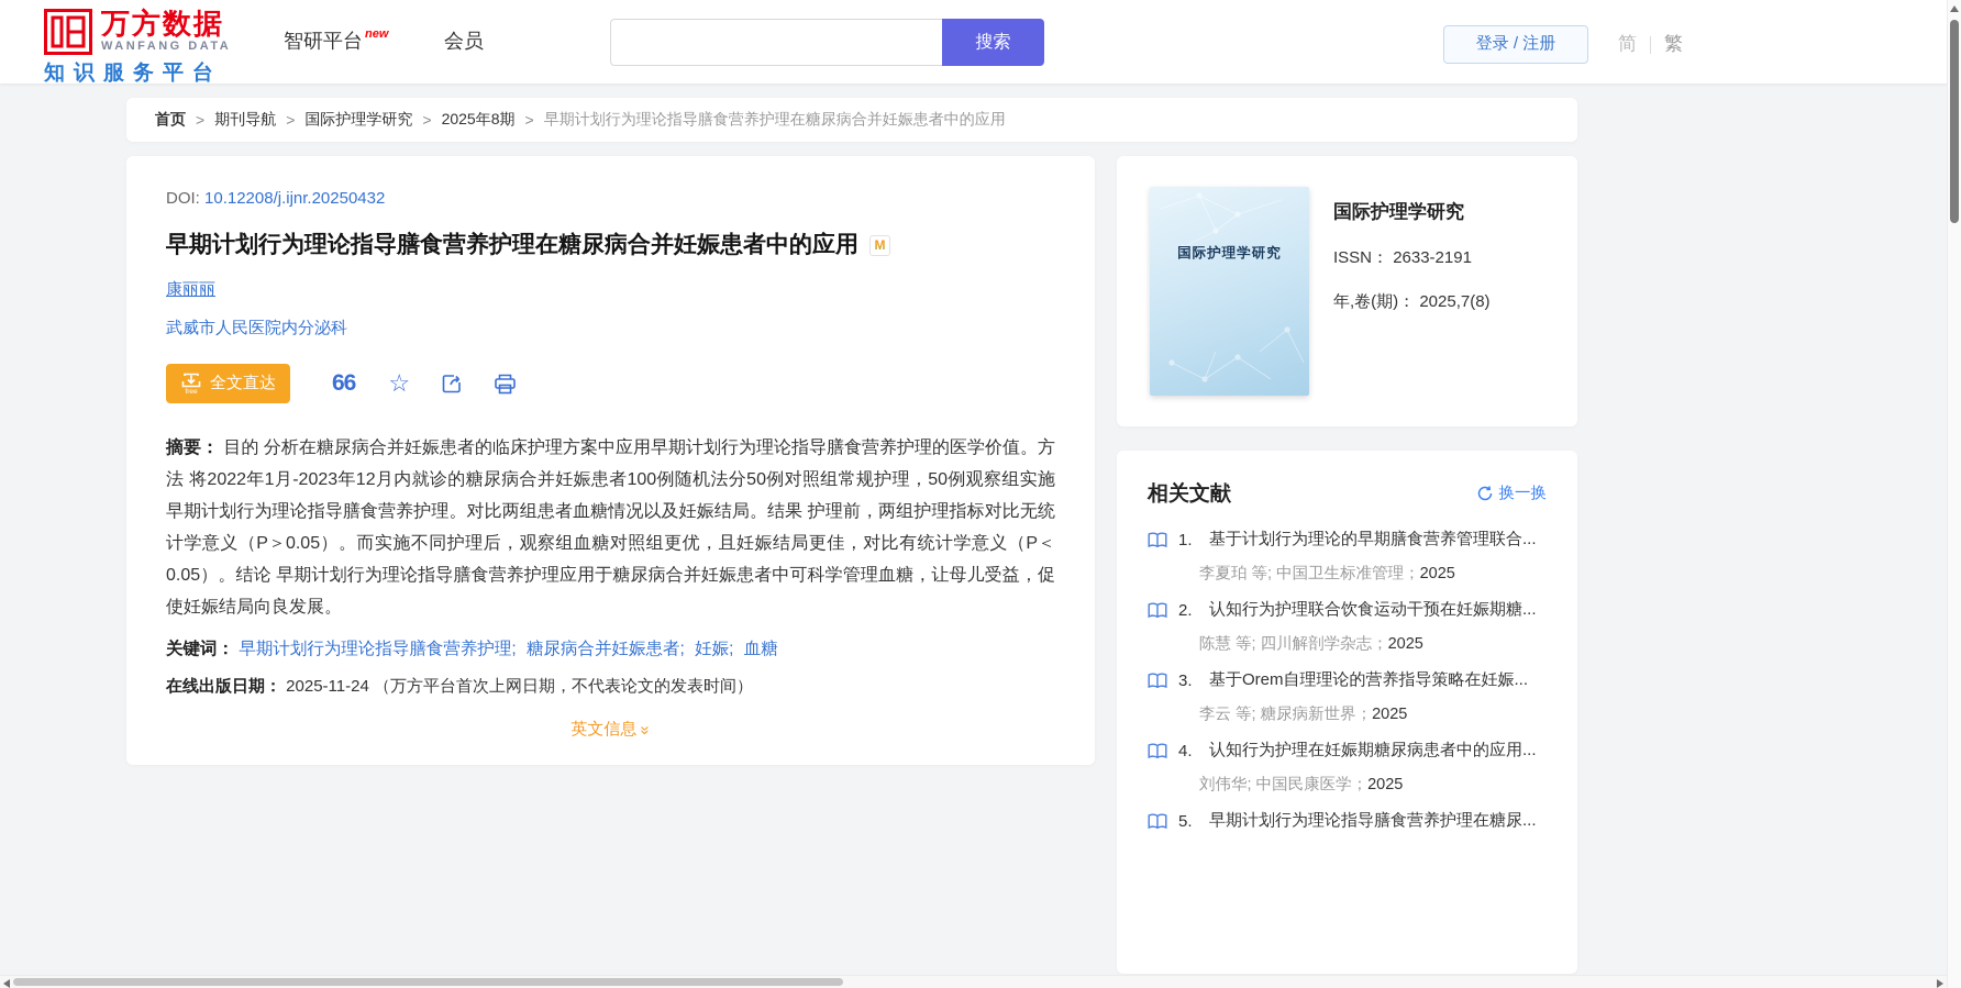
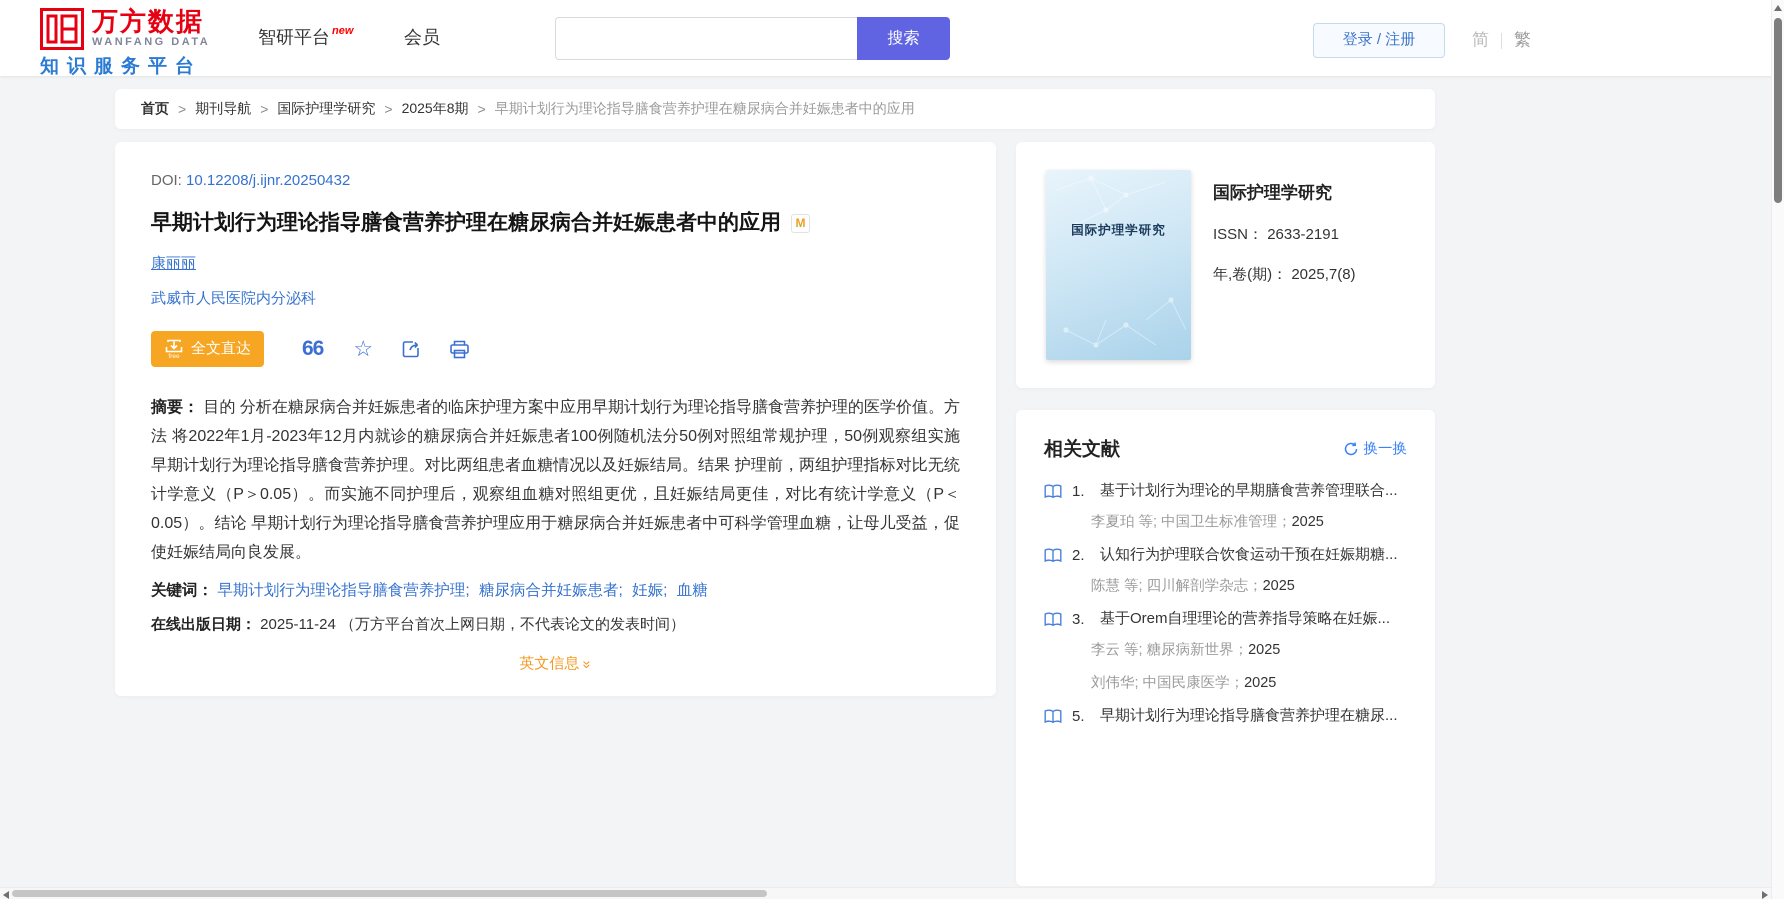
  万方数据
  WANFANG DATA
  知识服务平台
  智研平台 new
  会员
  搜索
  登录 / 注册
  简
  繁
  首页
  >
  期刊导航
  >
  国际护理学研究
  >
  2025年8期
  >
  早期计划行为理论指导膳食营养护理在糖尿病合并妊娠患者中的应用
  DOI: 10.12208/j.ijnr.20250432
  早期计划行为理论指导膳食营养护理在糖尿病合并妊娠患者中的应用
  M
  康丽丽
  武威市人民医院内分泌科
  全文直达
  66
  ☆
  摘要： 目的 分析在糖尿病合并妊娠患者的临床护理方案中应用早期计划行为理论指导膳食营养护理的医学价值。方法 将2022年1月-2023年12月内就诊的糖尿病合并妊娠患者100例随机法分50例对照组常规护理，50例观察组实施早期计划行为理论指导膳食营养护理。对比两组患者血糖情况以及妊娠结局。结果 护理前，两组护理指标对比无统计学意义（P＞0.05）。而实施不同护理后，观察组血糖对照组更优，且妊娠结局更佳，对比有统计学意义（P＜0.05）。结论 早期计划行为理论指导膳食营养护理应用于糖尿病合并妊娠患者中可科学管理血糖，让母儿受益，促使妊娠结局向良发展。
  关键词： 早期计划行为理论指导膳食营养护理; 糖尿病合并妊娠患者; 妊娠; 血糖
  在线出版日期： 2025-11-24 （万方平台首次上网日期，不代表论文的发表时间）
  国际护理学研究
  国际护理学研究
  ISSN： 2633-2191
  年,卷(期)： 2025,7(8)
  相关文献
  换一换
  1.
  基于计划行为理论的早期膳食营养管理联合...
  李夏珀 等; 中国卫生标准管理；2025
  2.
  认知行为护理联合饮食运动干预在妊娠期糖...
  陈慧 等; 四川解剖学杂志；2025
  3.
  基于Orem自理理论的营养指导策略在妊娠...
  李云 等; 糖尿病新世界；2025
- 4.
- 认知行为护理在妊娠期糖尿病患者中的应用...
  刘伟华; 中国民康医学；2025
  5.
  早期计划行为理论指导膳食营养护理在糖尿...
